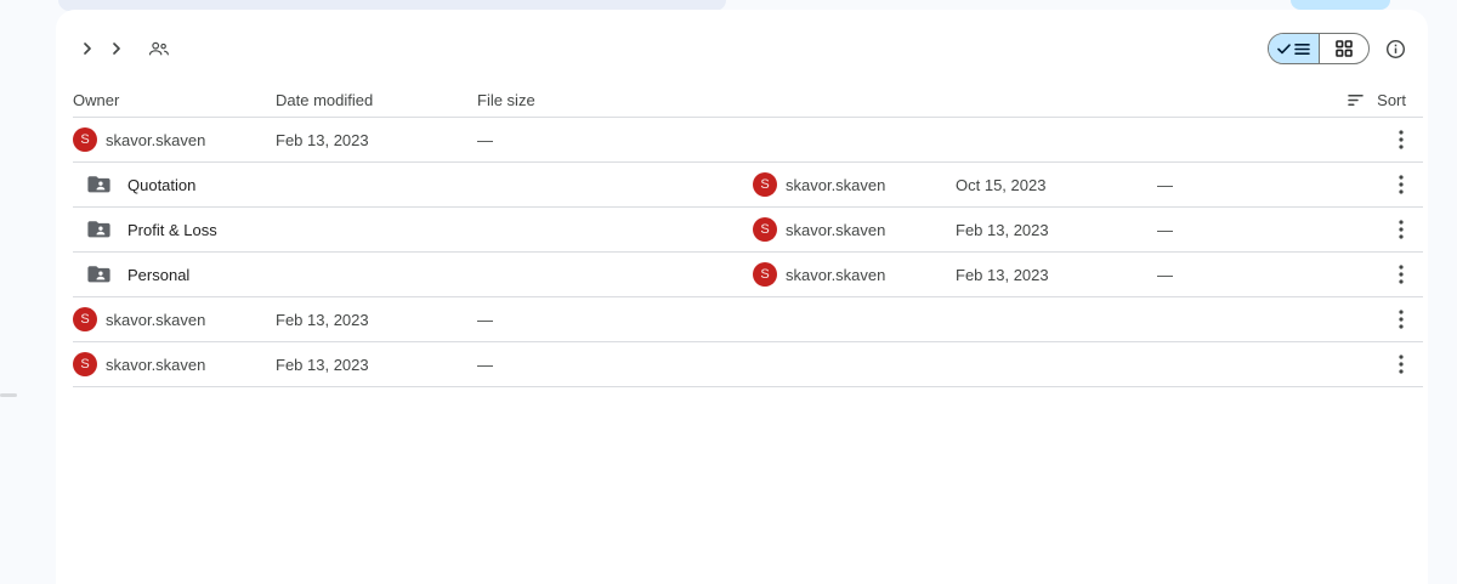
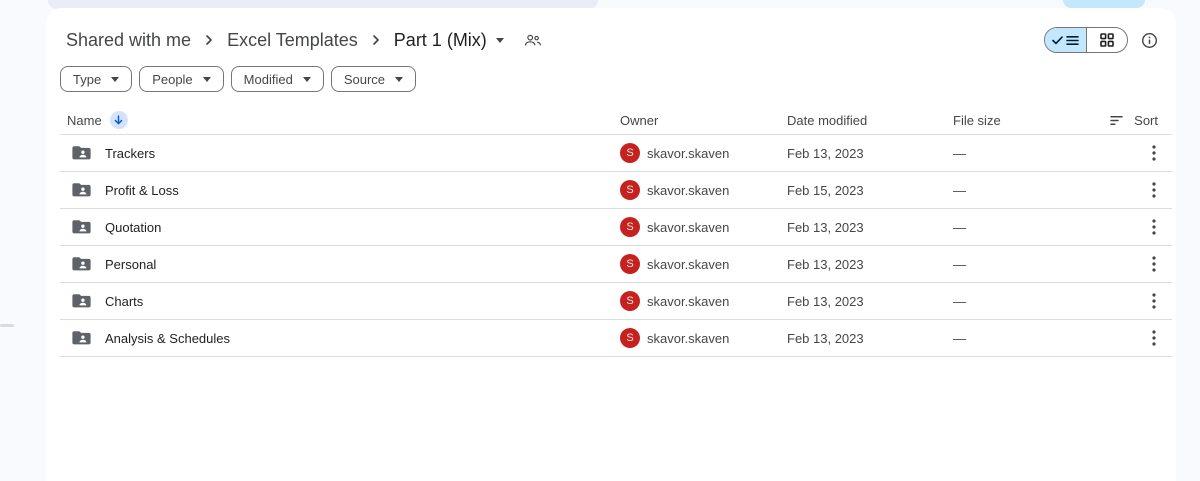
+ Shared with me
+ Excel Templates
+ Part 1 (Mix)
+ Type
+ People
+ Modified
+ Source
+ Name
  Owner
  Date modified
  File size
  Sort
+ Trackers
  S
  skavor.skaven
  Feb 13, 2023
  —
- Quotation
+ Profit & Loss
  S
  skavor.skaven
- Oct 15, 2023
+ Feb 15, 2023
  —
- Profit & Loss
+ Quotation
  S
  skavor.skaven
  Feb 13, 2023
  —
  Personal
  S
  skavor.skaven
  Feb 13, 2023
  —
+ Charts
  S
  skavor.skaven
  Feb 13, 2023
  —
+ Analysis & Schedules
  S
  skavor.skaven
  Feb 13, 2023
  —
